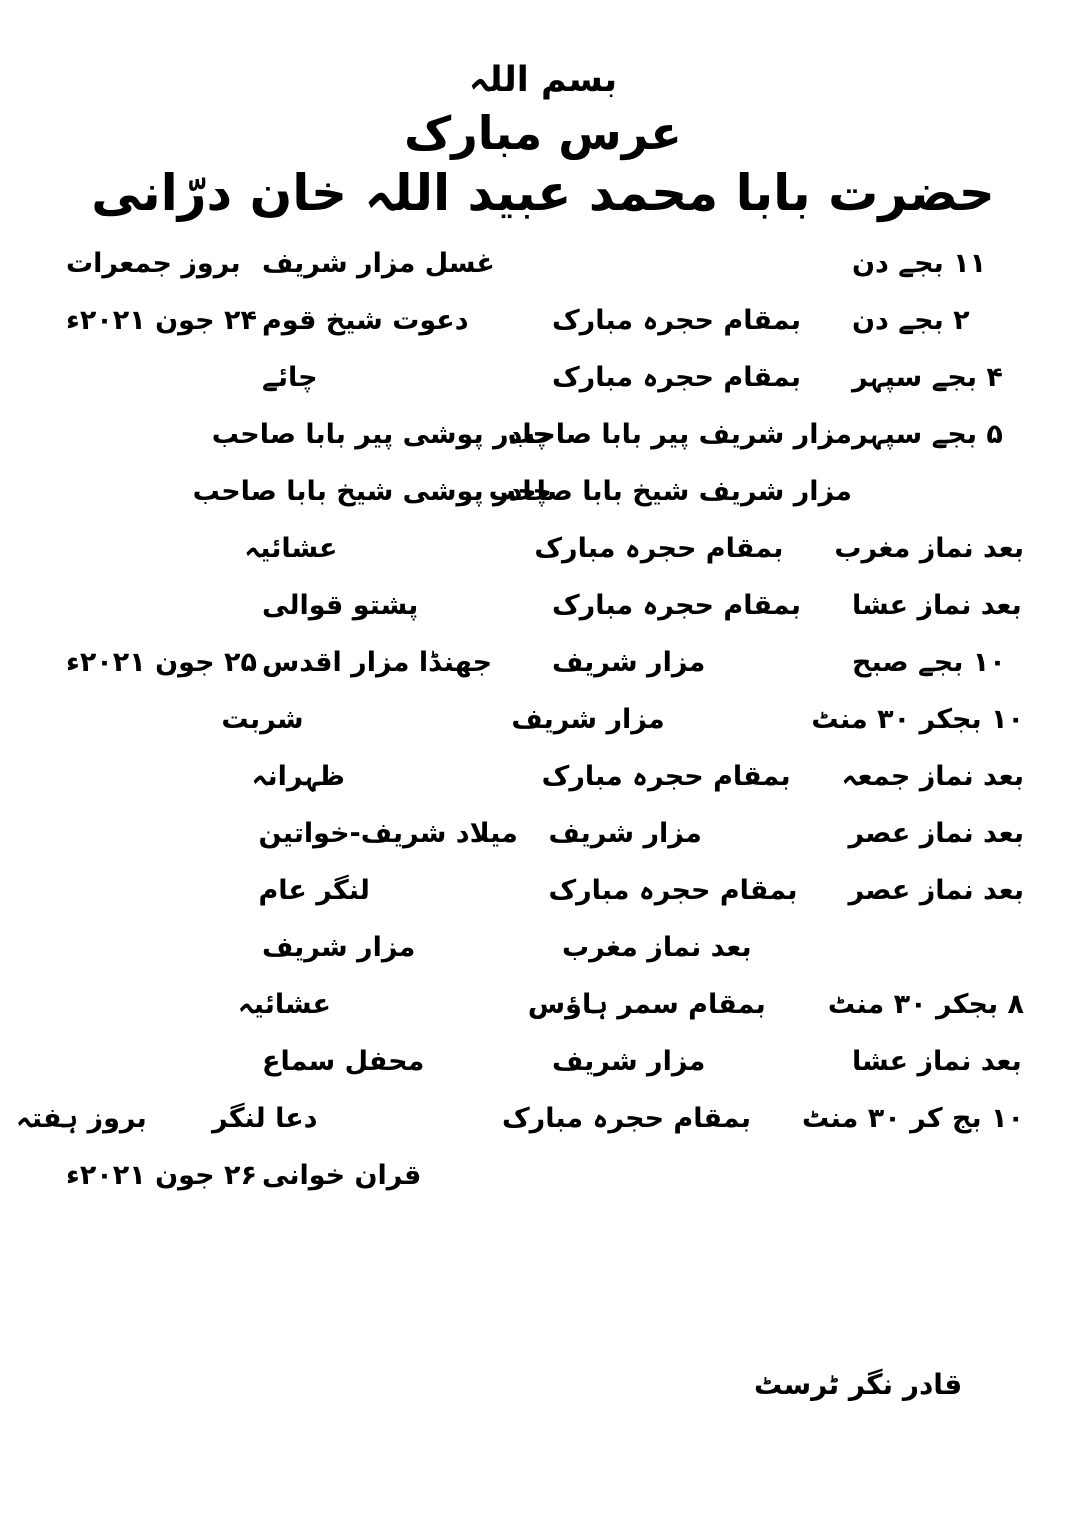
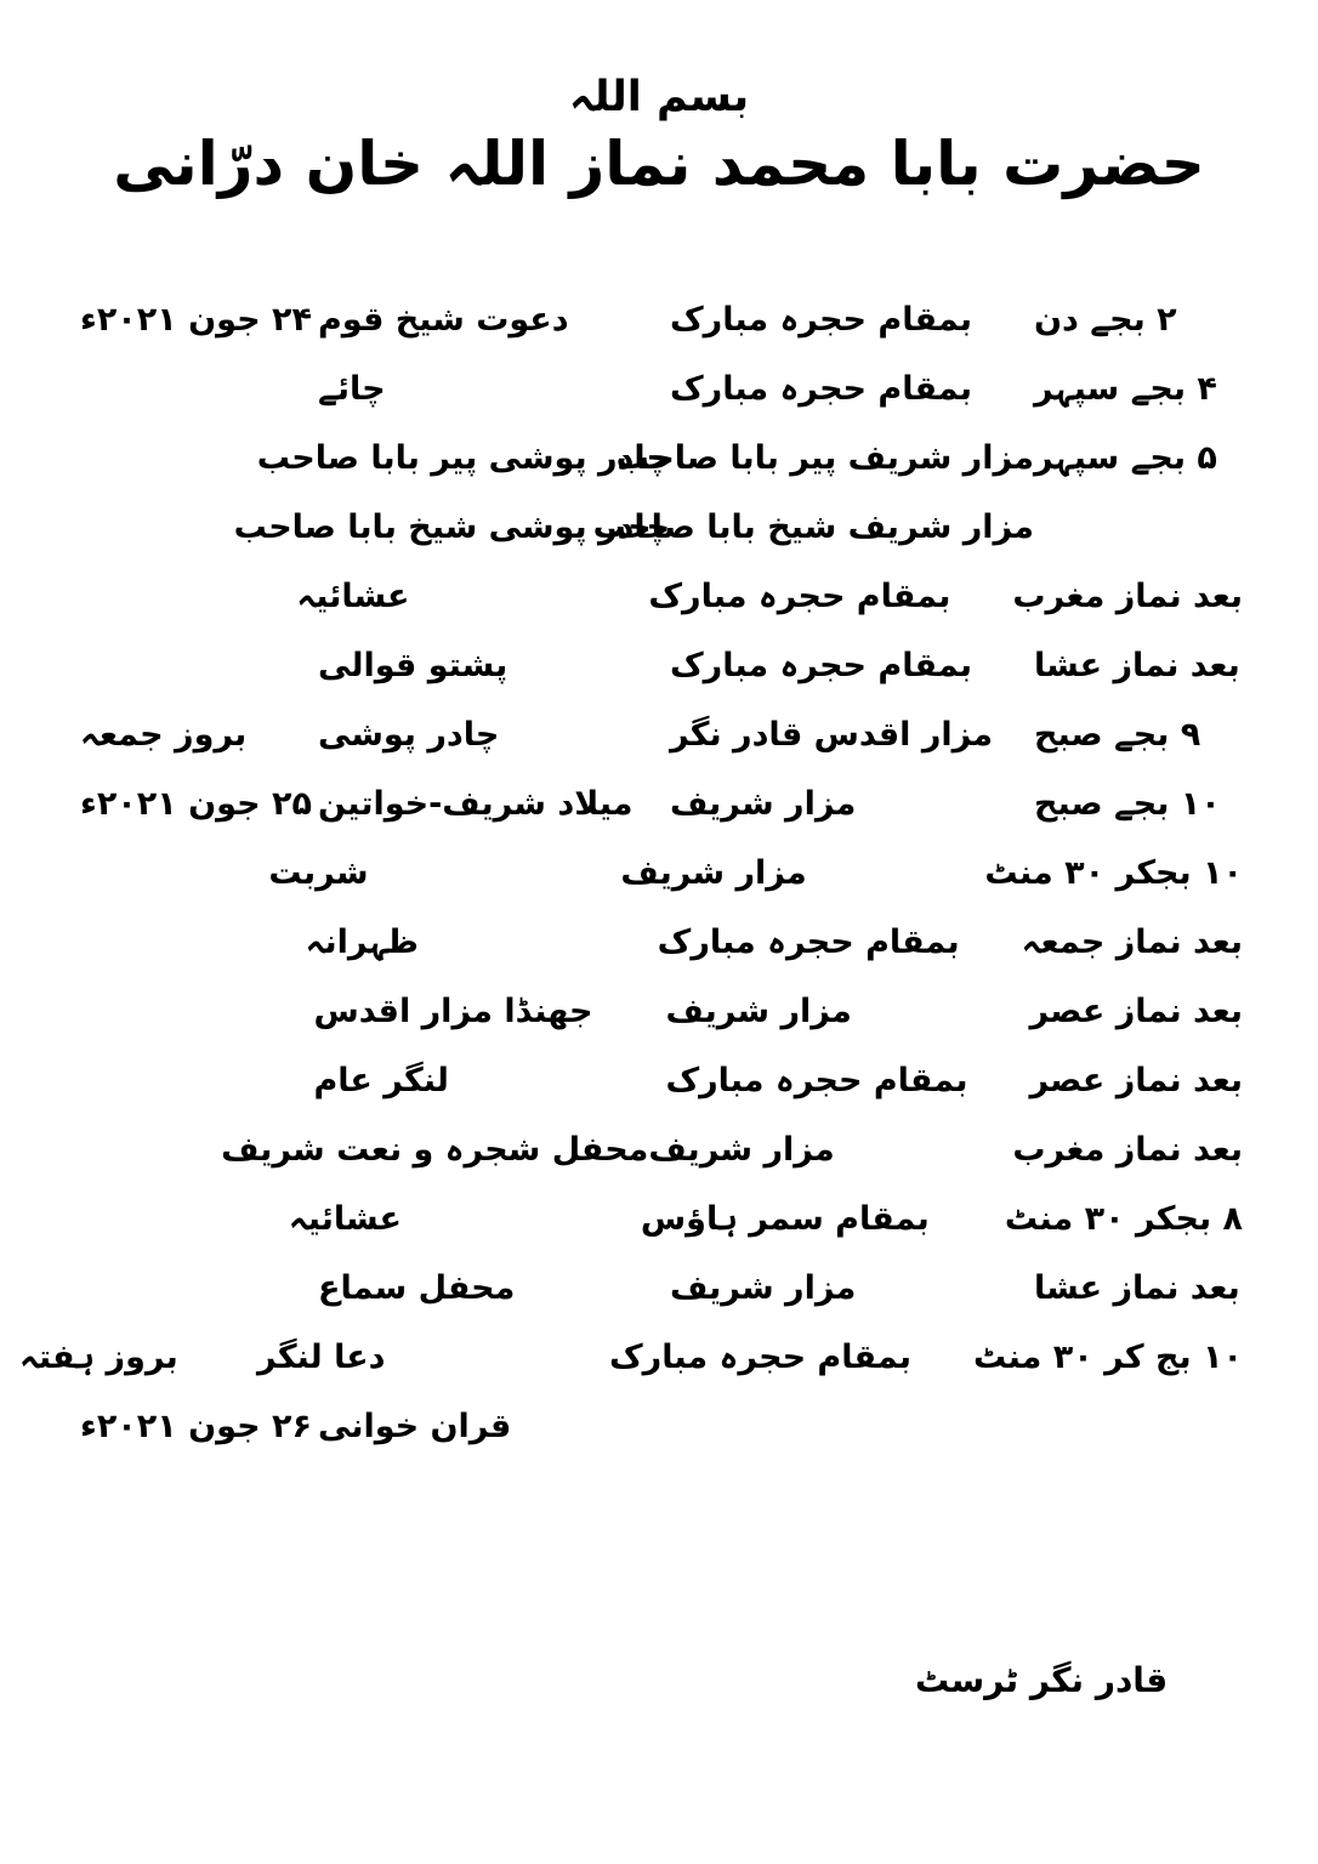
  بسم اللہ
- عرس مبارک
- حضرت بابا محمد عبید اللہ خان درّانی
+ حضرت بابا محمد نماز اللہ خان درّانی
- ۱۱ بجے دن
- غسل مزار شریف
- بروز جمعرات
  ۲ بجے دن
  بمقام حجرہ مبارک
  دعوت شیخ قوم
  ۲۴ جون ۲۰۲۱ء
  ۴ بجے سپہر
  بمقام حجرہ مبارک
  چائے
  ۵ بجے سپہر
  مزار شریف پیر بابا صاحب
  چادر پوشی پیر بابا صاحب
  مزار شریف شیخ بابا صاحب
  چادر پوشی شیخ بابا صاحب
  بعد نماز مغرب
  بمقام حجرہ مبارک
  عشائیہ
  بعد نماز عشا
  بمقام حجرہ مبارک
  پشتو قوالی
+ ۹ بجے صبح
+ مزار اقدس قادر نگر
+ چادر پوشی
+ بروز جمعہ
  ۱۰ بجے صبح
  مزار شریف
- جھنڈا مزار اقدس
+ میلاد شریف-خواتین
  ۲۵ جون ۲۰۲۱ء
  ۱۰ بجکر ۳۰ منٹ
  مزار شریف
  شربت
  بعد نماز جمعہ
  بمقام حجرہ مبارک
  ظہرانہ
  بعد نماز عصر
  مزار شریف
- میلاد شریف-خواتین
+ جھنڈا مزار اقدس
  بعد نماز عصر
  بمقام حجرہ مبارک
  لنگر عام
  بعد نماز مغرب
  مزار شریف
+ محفل شجرہ و نعت شریف
  ۸ بجکر ۳۰ منٹ
  بمقام سمر ہاؤس
  عشائیہ
  بعد نماز عشا
  مزار شریف
  محفل سماع
  ۱۰ بج کر ۳۰ منٹ
  بمقام حجرہ مبارک
  دعا لنگر
  بروز ہفتہ
  قران خوانی
  ۲۶ جون ۲۰۲۱ء
  قادر نگر ٹرسٹ
